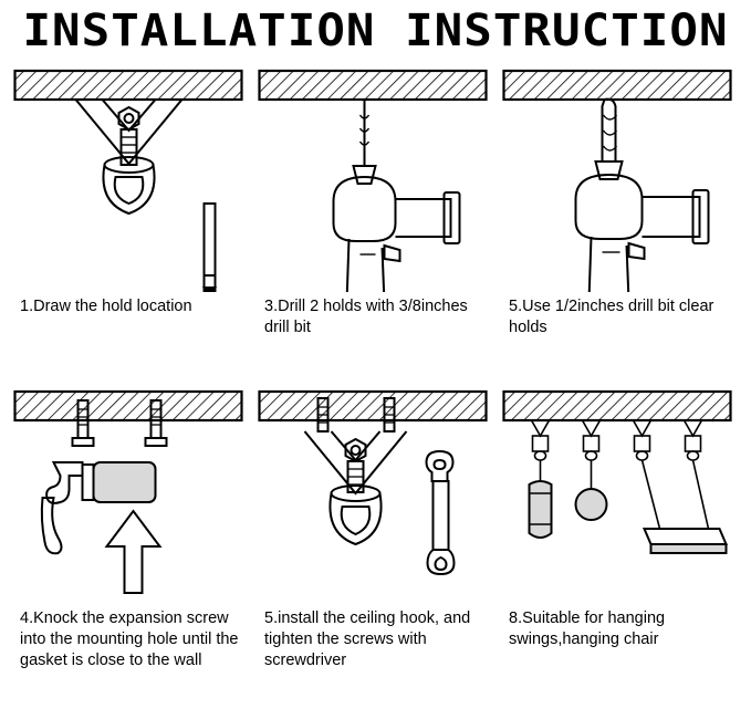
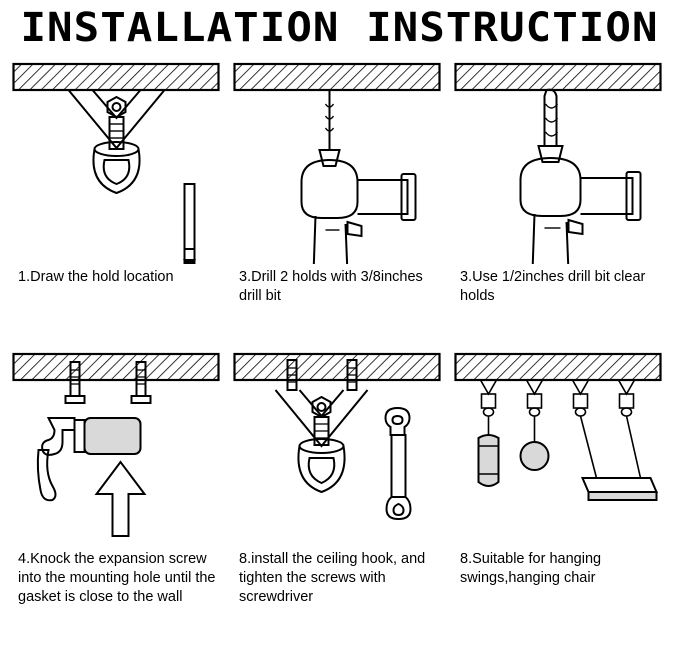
  INSTALLATION INSTRUCTION
  1.Draw the hold location
  3.Drill 2 holds with 3/8inches drill bit
- 5.Use 1/2inches drill bit clear holds
+ 3.Use 1/2inches drill bit clear holds
  4.Knock the expansion screw into the mounting hole until the gasket is close to the wall
- 5.install the ceiling hook, and tighten the screws with screwdriver
+ 8.install the ceiling hook, and tighten the screws with screwdriver
  8.Suitable for hanging swings,hanging chair
